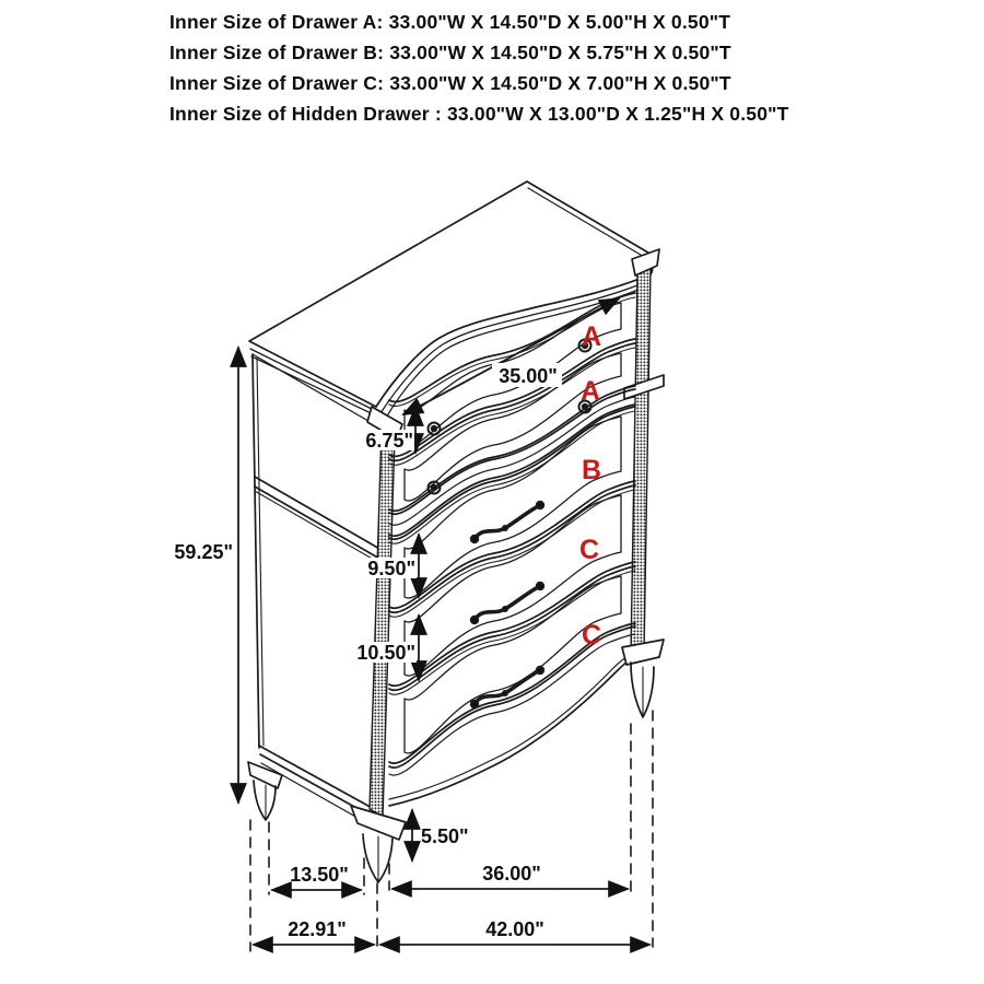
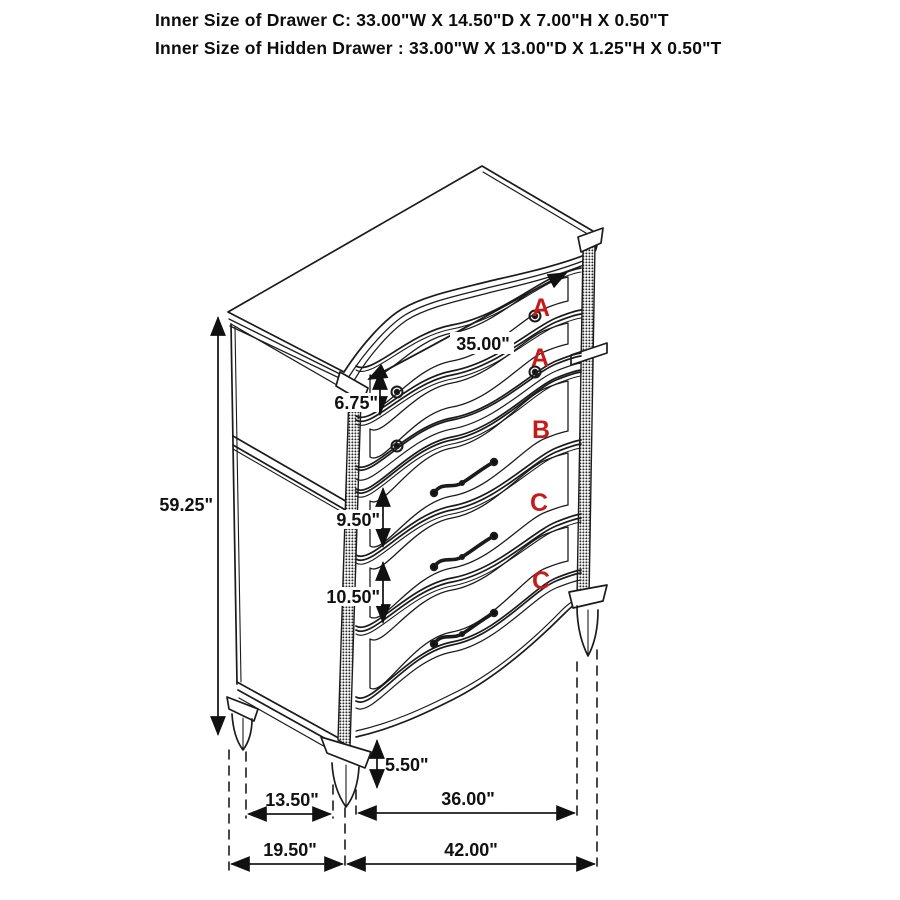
- Inner Size of Drawer A: 33.00"W X 14.50"D X 5.00"H X 0.50"T
- Inner Size of Drawer B: 33.00"W X 14.50"D X 5.75"H X 0.50"T
  Inner Size of Drawer C: 33.00"W X 14.50"D X 7.00"H X 0.50"T
  Inner Size of Hidden Drawer : 33.00"W X 13.00"D X 1.25"H X 0.50"T
  59.25"
  35.00"
  6.75"
  9.50"
  10.50"
  5.50"
  13.50"
  36.00"
- 22.91"
+ 19.50"
  42.00"
  A
  A
  B
  C
  C
